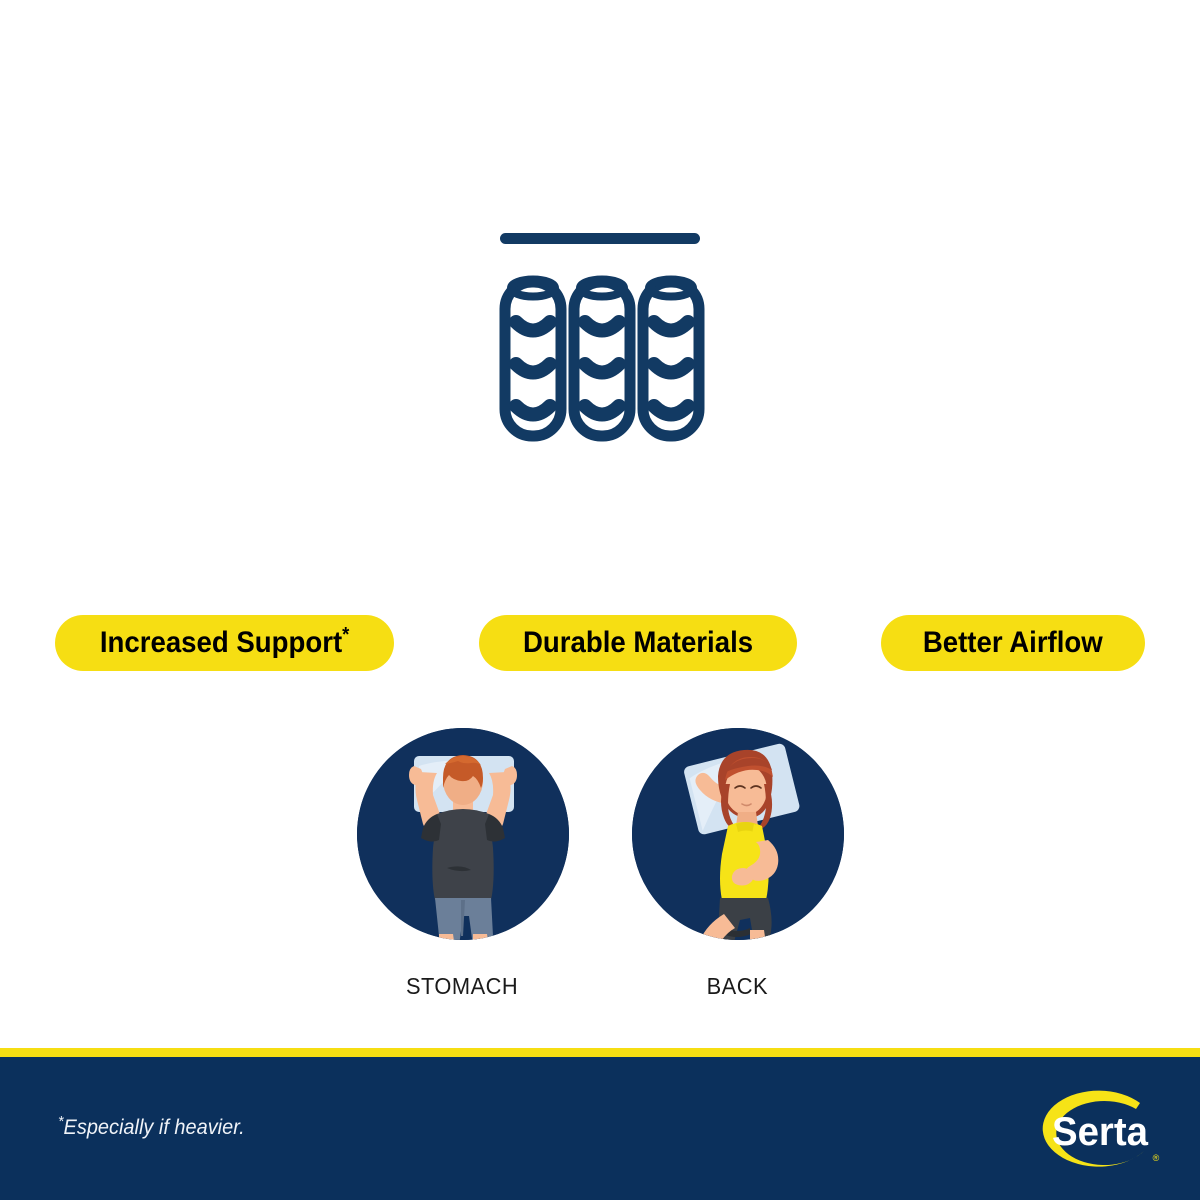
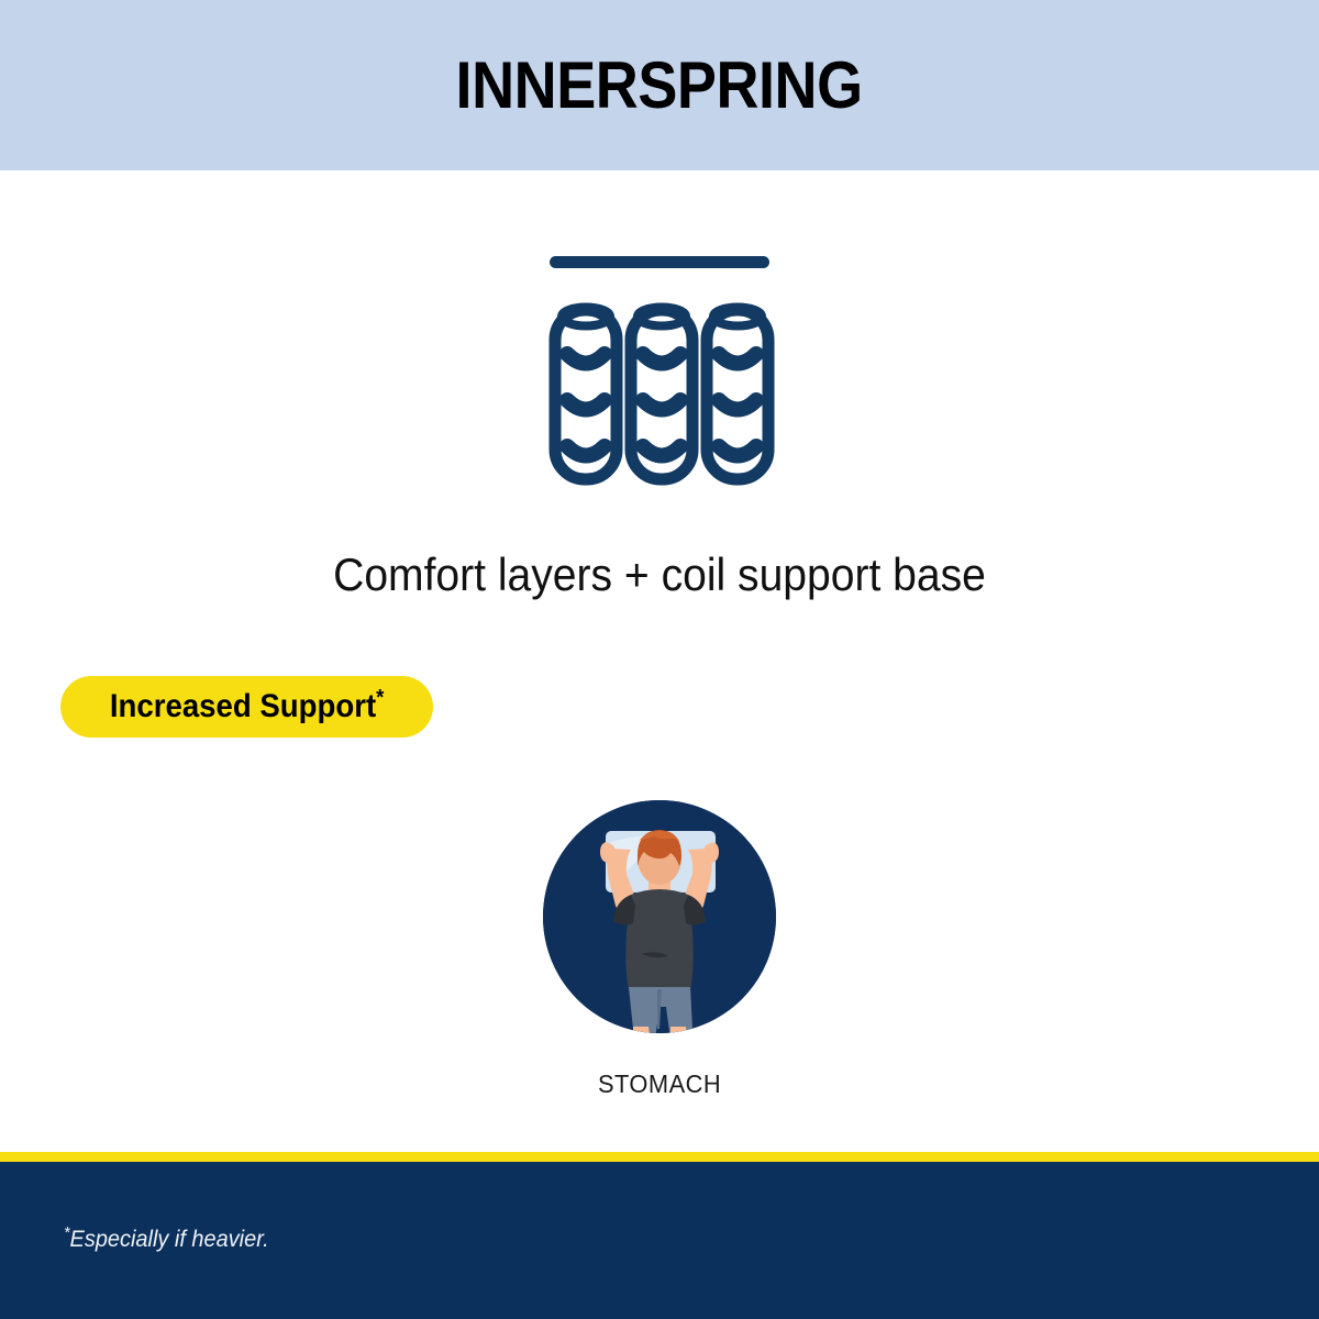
+ INNERSPRING
+ Comfort layers + coil support base
  Increased Support*
- Durable Materials
- Better Airflow
  STOMACH
- BACK
  *Especially if heavier.
- Serta
- ®
